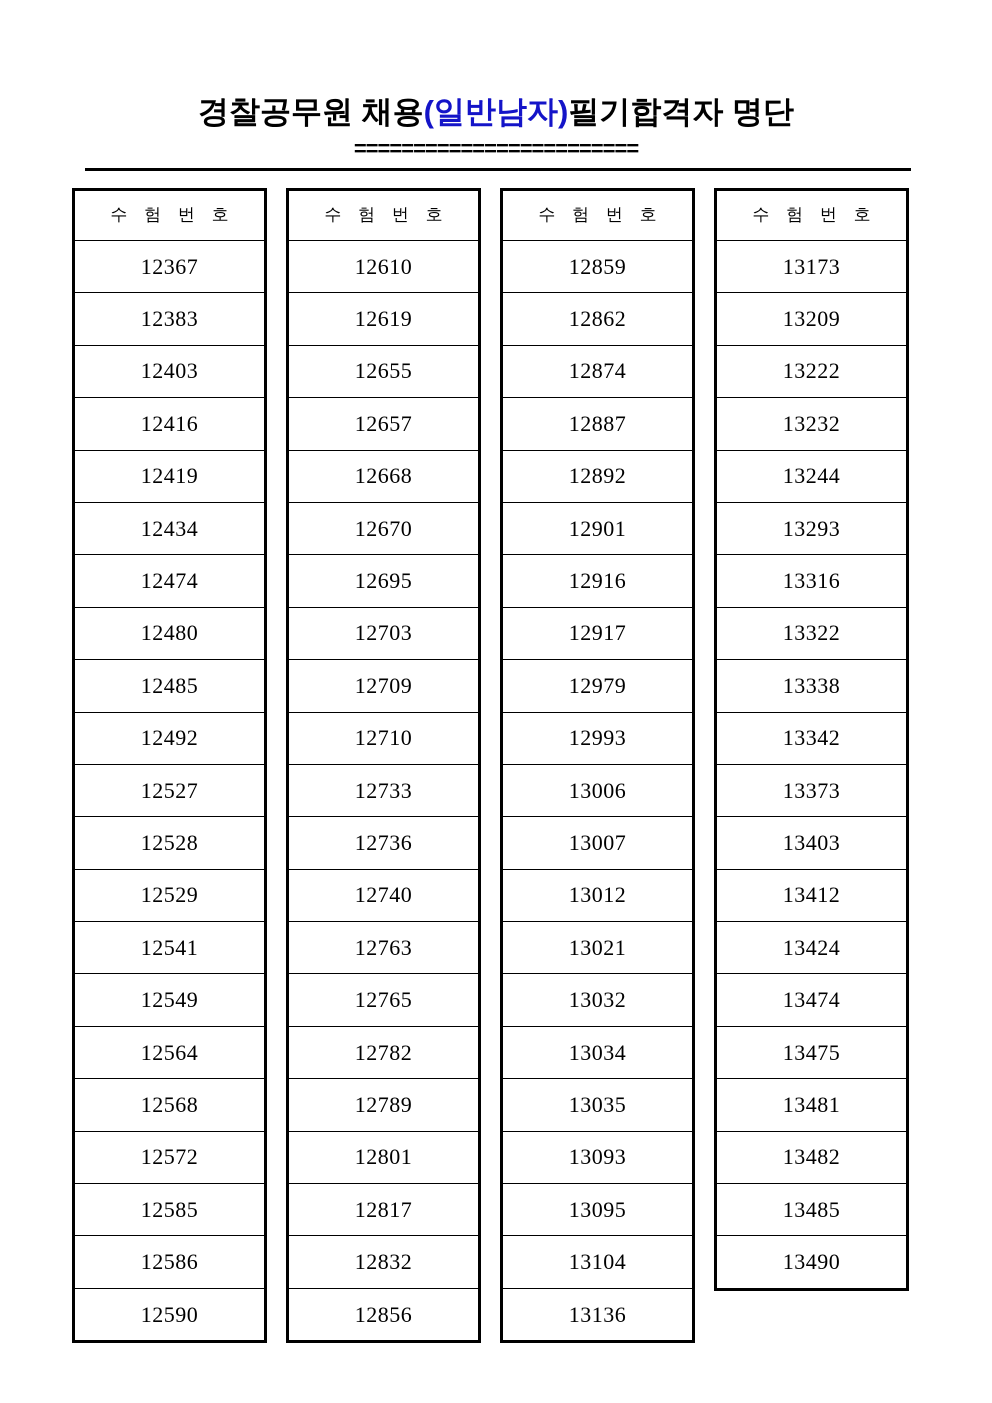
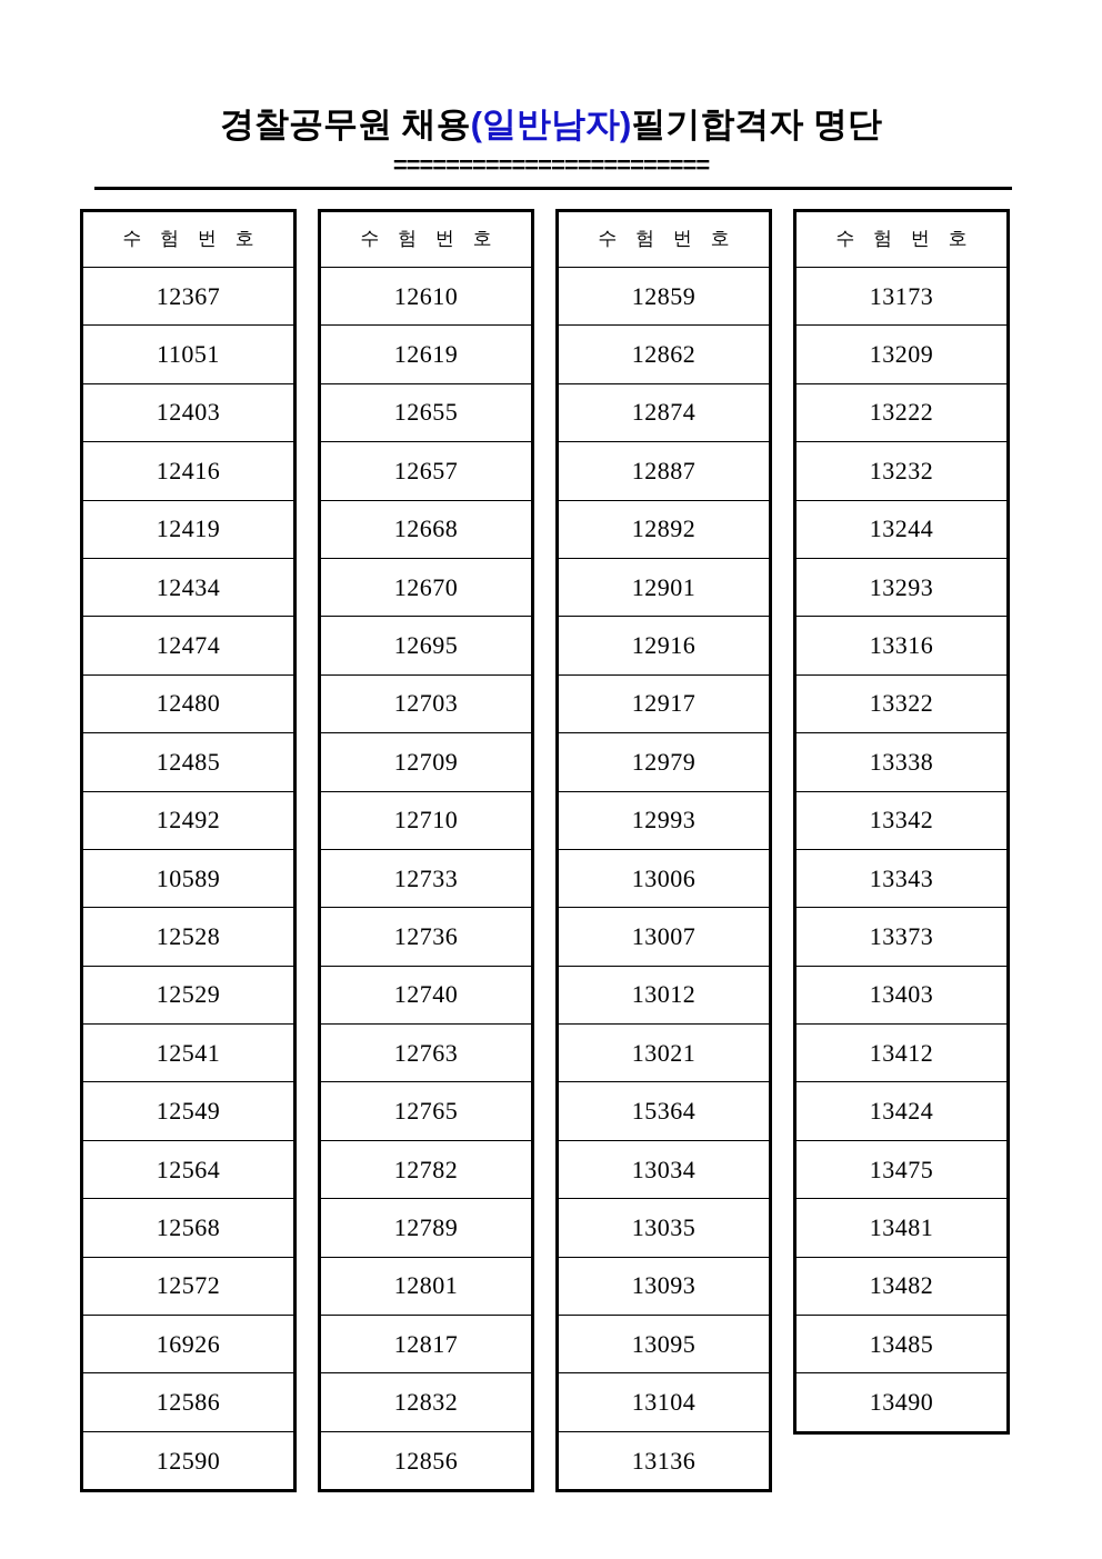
  경찰공무원 채용(일반남자)필기합격자 명단
  ========================
  수 험 번 호
  12367
- 12383
+ 11051
  12403
  12416
  12419
  12434
  12474
  12480
  12485
  12492
- 12527
+ 10589
  12528
  12529
  12541
  12549
  12564
  12568
  12572
- 12585
+ 16926
  12586
  12590
  수 험 번 호
  12610
  12619
  12655
  12657
  12668
  12670
  12695
  12703
  12709
  12710
  12733
  12736
  12740
  12763
  12765
  12782
  12789
  12801
  12817
  12832
  12856
  수 험 번 호
  12859
  12862
  12874
  12887
  12892
  12901
  12916
  12917
  12979
  12993
  13006
  13007
  13012
  13021
- 13032
+ 15364
  13034
  13035
  13093
  13095
  13104
  13136
  수 험 번 호
  13173
  13209
  13222
  13232
  13244
  13293
  13316
  13322
  13338
  13342
+ 13343
  13373
  13403
  13412
  13424
- 13474
  13475
  13481
  13482
  13485
  13490
